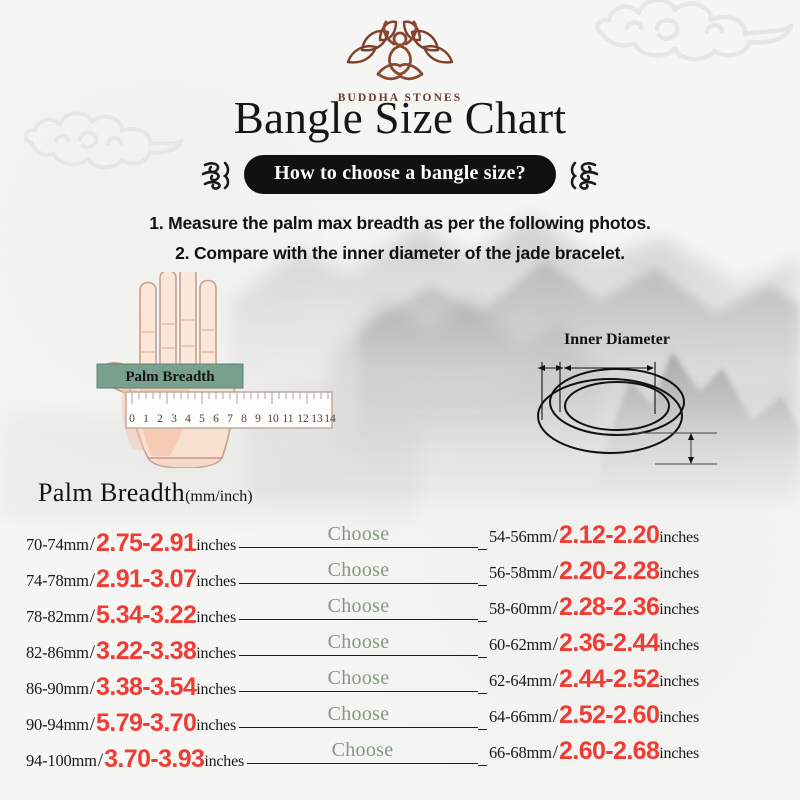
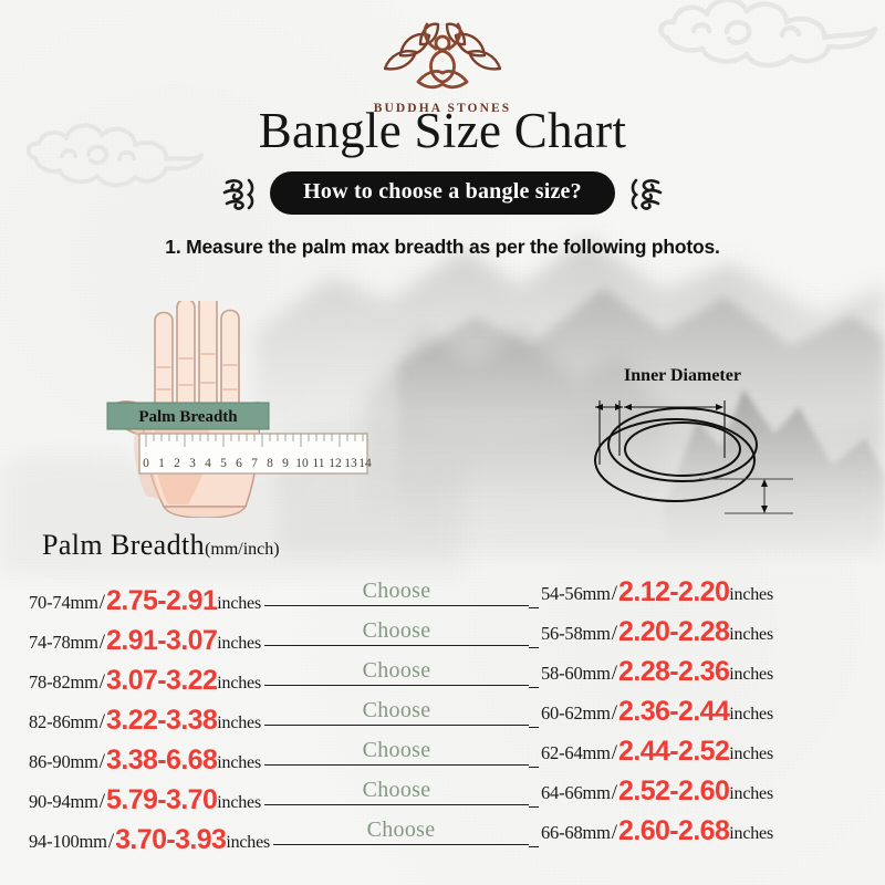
  BUDDHA STONES
  Bangle Size Chart
  How to choose a bangle size?
  1. Measure the palm max breadth as per the following photos.
- 2. Compare with the inner diameter of the jade bracelet.
  Palm Breadth
  0
  1
  2
  3
  4
  5
  6
  7
  8
  9
  10
  11
  12
  13
  14
  Inner Diameter
  Palm Breadth(mm/inch)
  70-74mm
  /
  2.75-2.91
  inches
  Choose
  74-78mm
  /
  2.91-3.07
  inches
  Choose
  78-82mm
  /
- 5.34-3.22
+ 3.07-3.22
  inches
  Choose
  82-86mm
  /
  3.22-3.38
  inches
  Choose
  86-90mm
  /
- 3.38-3.54
+ 3.38-6.68
  inches
  Choose
  90-94mm
  /
  5.79-3.70
  inches
  Choose
  94-100mm
  /
  3.70-3.93
  inches
  Choose
  54-56mm
  /
  2.12-2.20
  inches
  56-58mm
  /
  2.20-2.28
  inches
  58-60mm
  /
  2.28-2.36
  inches
  60-62mm
  /
  2.36-2.44
  inches
  62-64mm
  /
  2.44-2.52
  inches
  64-66mm
  /
  2.52-2.60
  inches
  66-68mm
  /
  2.60-2.68
  inches
